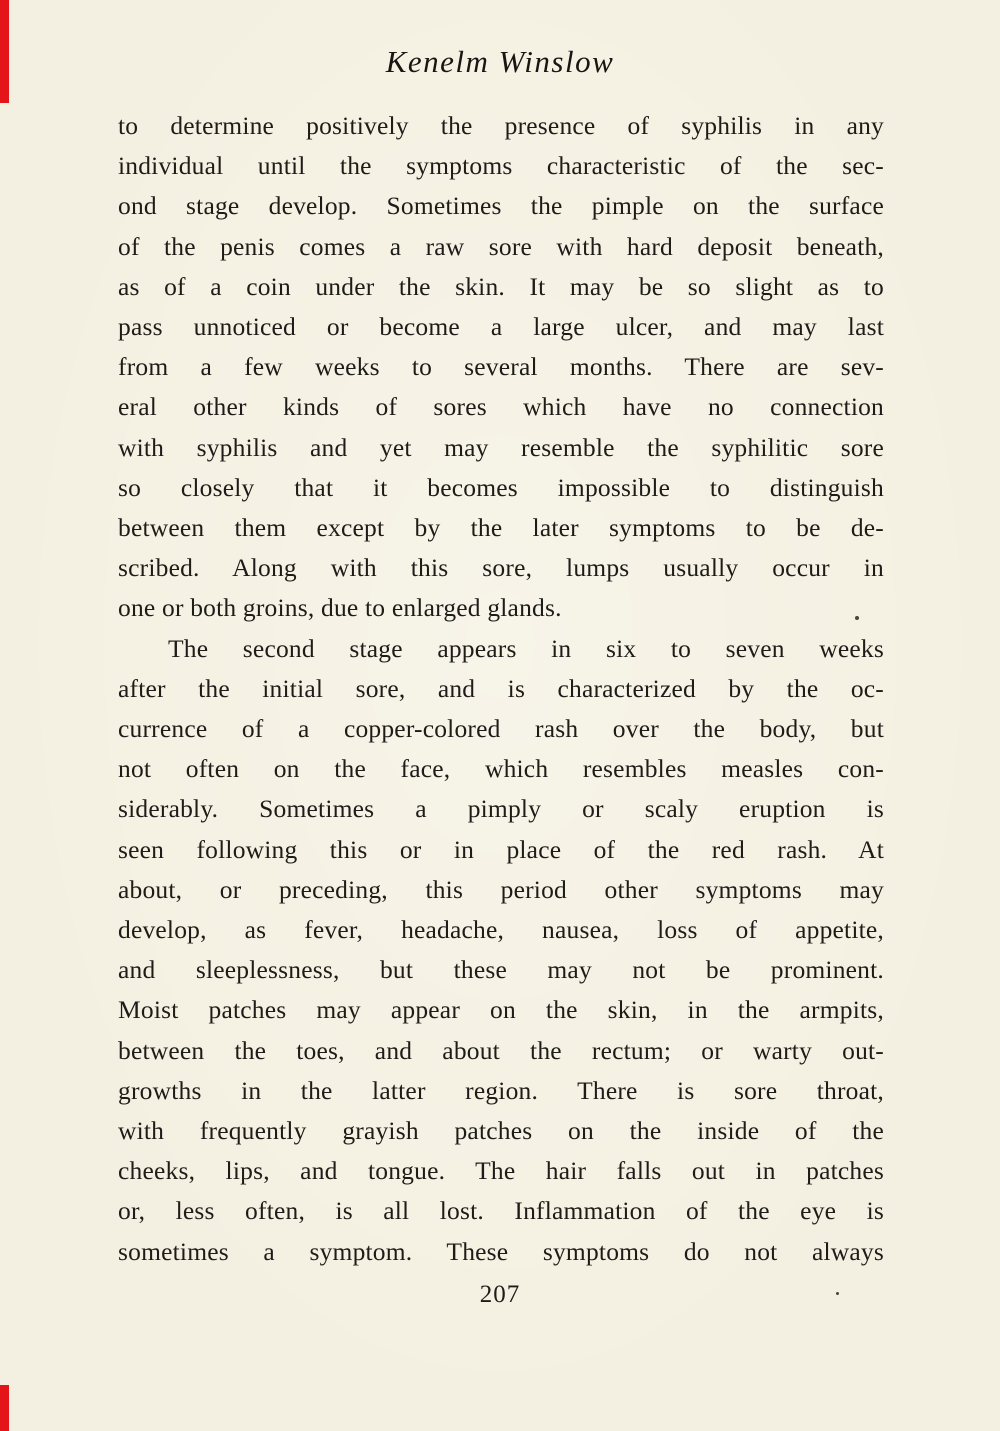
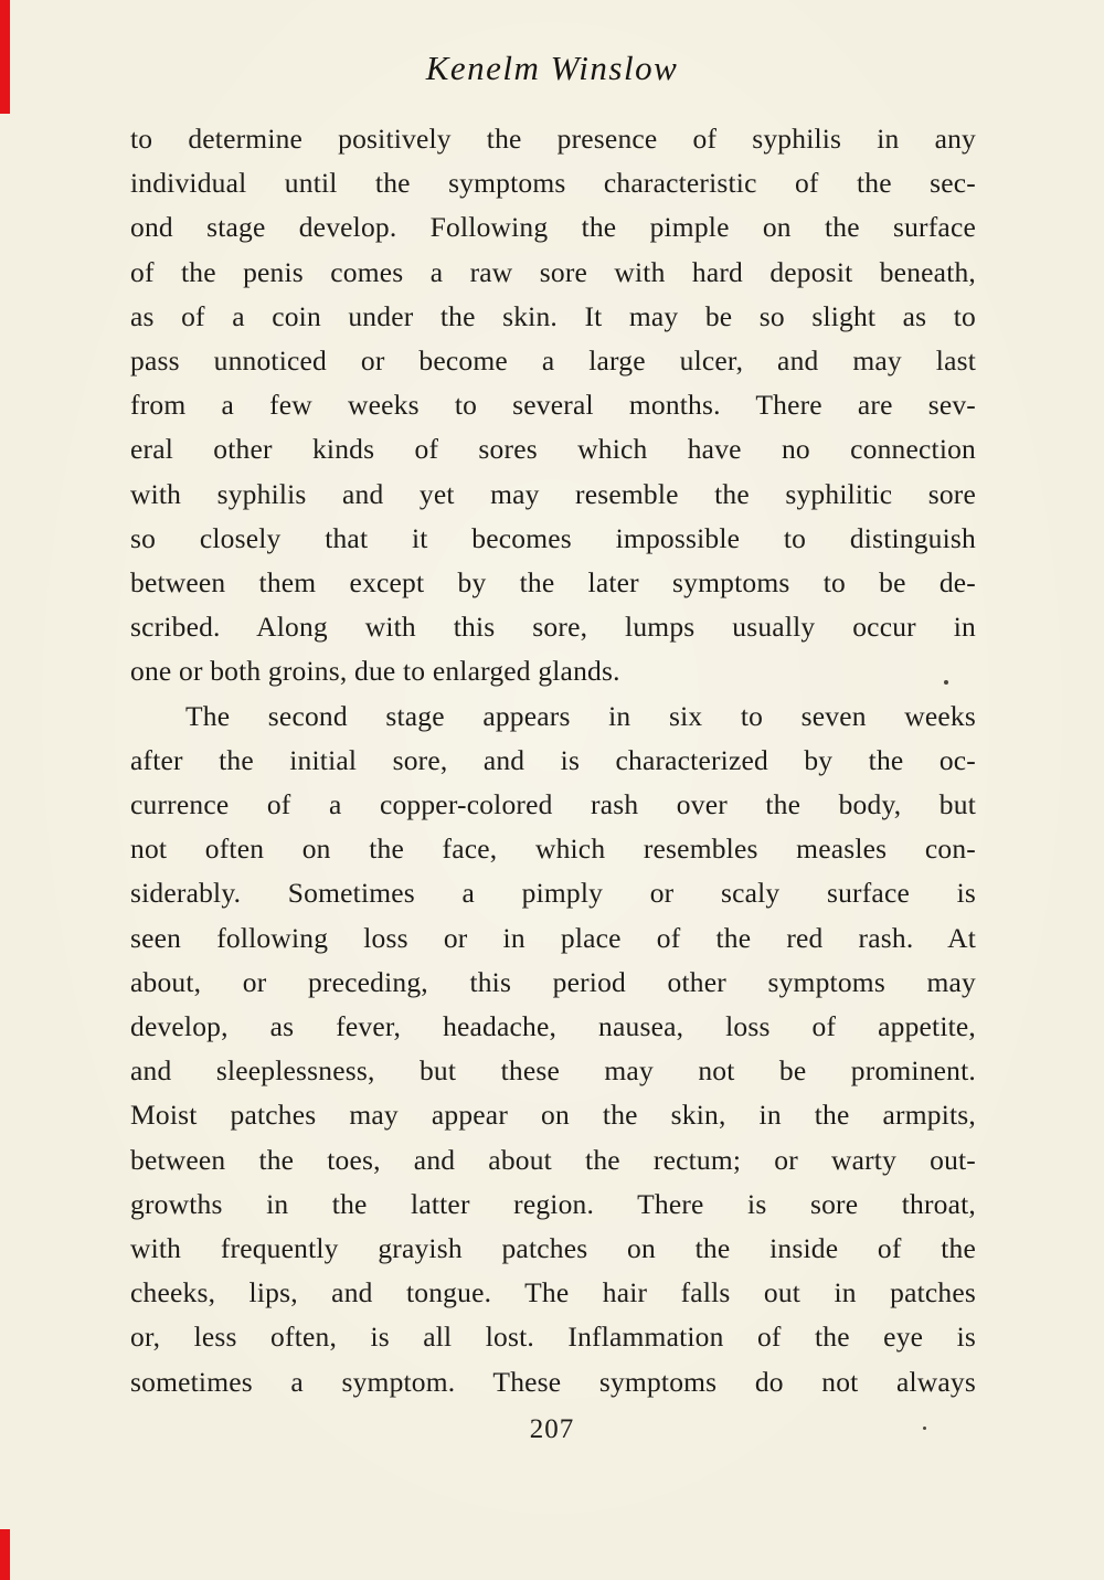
  Kenelm Winslow
  to determine positively the presence of syphilis in any
  individual until the symptoms characteristic of the sec-
- ond stage develop. Sometimes the pimple on the surface
+ ond stage develop. Following the pimple on the surface
  of the penis comes a raw sore with hard deposit beneath,
  as of a coin under the skin. It may be so slight as to
  pass unnoticed or become a large ulcer, and may last
  from a few weeks to several months. There are sev-
  eral other kinds of sores which have no connection
  with syphilis and yet may resemble the syphilitic sore
  so closely that it becomes impossible to distinguish
  between them except by the later symptoms to be de-
  scribed. Along with this sore, lumps usually occur in
  one or both groins, due to enlarged glands.
  The second stage appears in six to seven weeks
  after the initial sore, and is characterized by the oc-
  currence of a copper-colored rash over the body, but
  not often on the face, which resembles measles con-
- siderably. Sometimes a pimply or scaly eruption is
+ siderably. Sometimes a pimply or scaly surface is
- seen following this or in place of the red rash. At
+ seen following loss or in place of the red rash. At
  about, or preceding, this period other symptoms may
  develop, as fever, headache, nausea, loss of appetite,
  and sleeplessness, but these may not be prominent.
  Moist patches may appear on the skin, in the armpits,
  between the toes, and about the rectum; or warty out-
  growths in the latter region. There is sore throat,
  with frequently grayish patches on the inside of the
  cheeks, lips, and tongue. The hair falls out in patches
  or, less often, is all lost. Inflammation of the eye is
  sometimes a symptom. These symptoms do not always
  207
